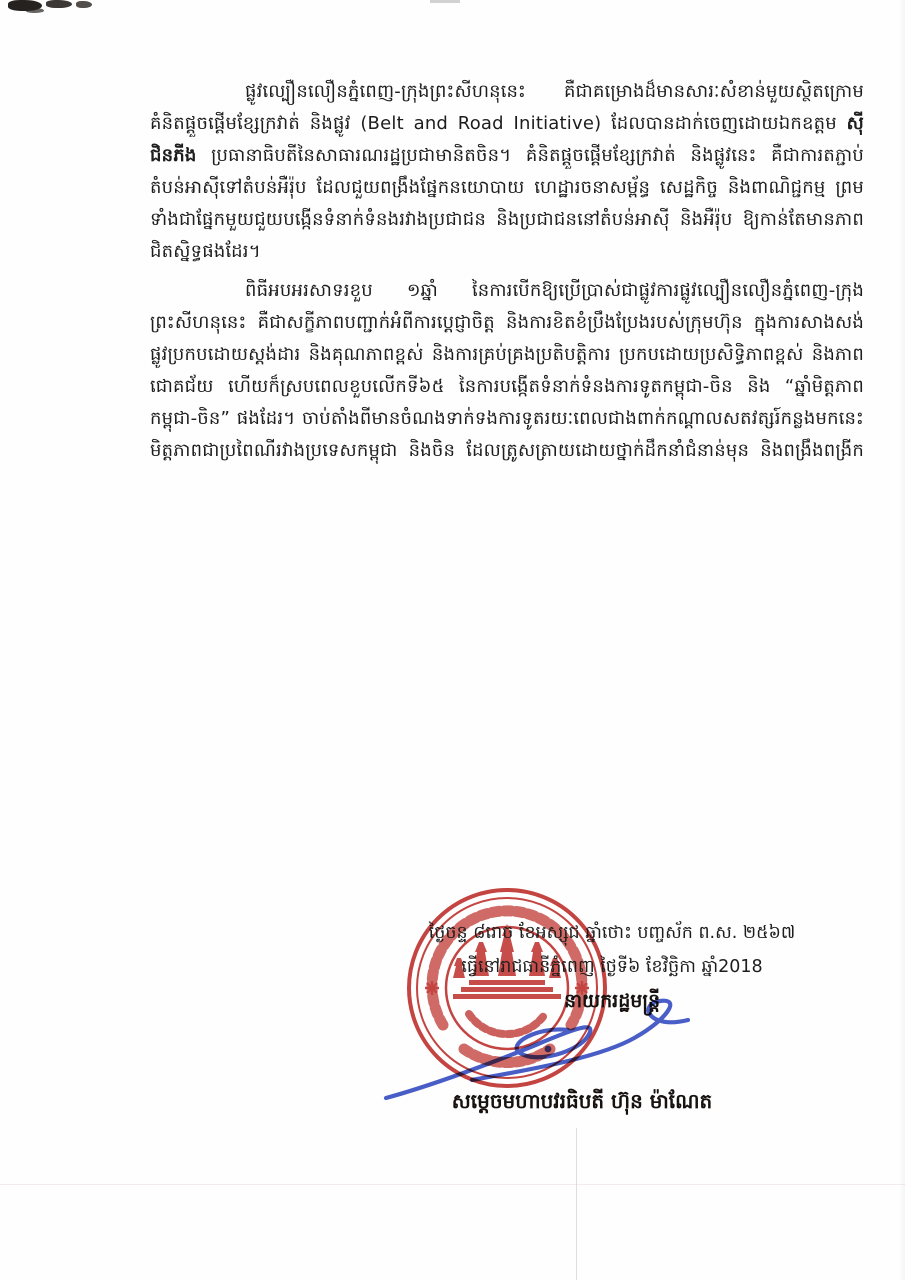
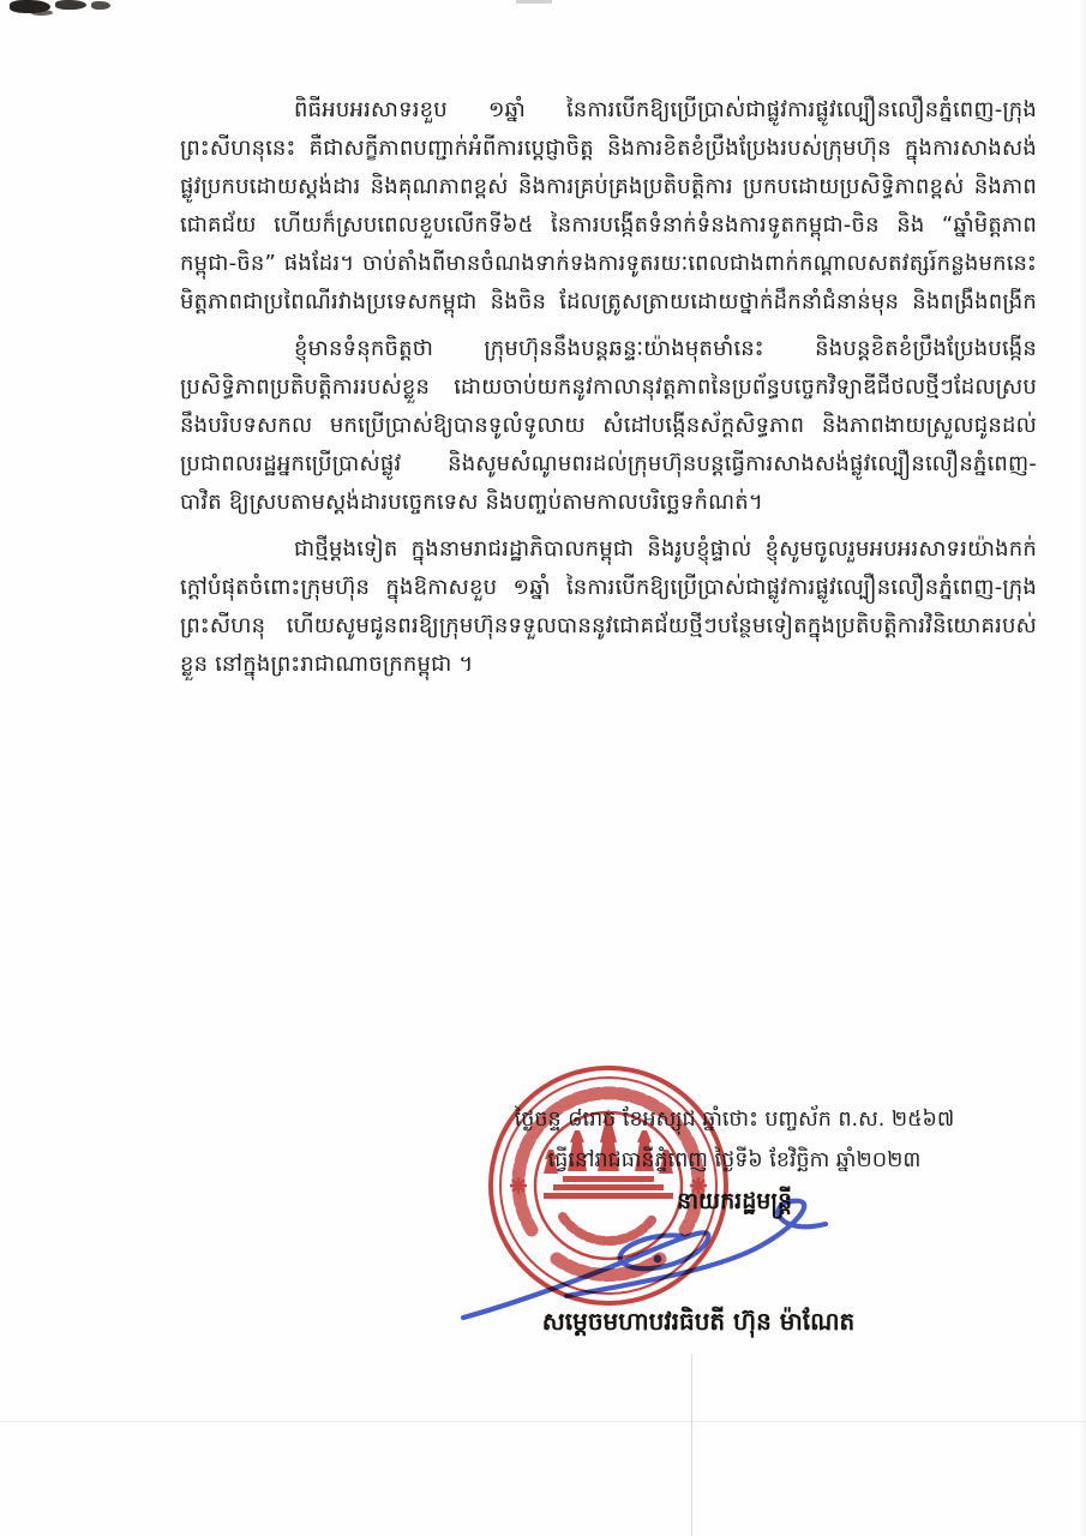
- ផ្លូវល្បឿនលឿនភ្នំពេញ-ក្រុងព្រះសីហនុនេះ គឺជាគម្រោងដ៏មានសារៈសំខាន់មួយស្ថិតក្រោមគំនិតផ្ដួចផ្ដើមខ្សែក្រវាត់ និងផ្លូវ (Belt and Road Initiative) ដែលបានដាក់ចេញដោយឯកឧត្តម ស៊ី ជិនភីង ប្រធានាធិបតីនៃសាធារណរដ្ឋប្រជាមានិតចិន។ គំនិតផ្ដួចផ្ដើមខ្សែក្រវាត់ និងផ្លូវនេះ គឺជាការតភ្ជាប់តំបន់អាស៊ីទៅតំបន់អឺរ៉ុប ដែលជួយពង្រឹងផ្នែកនយោបាយ ហេដ្ឋារចនាសម្ព័ន្ធ សេដ្ឋកិច្ច និងពាណិជ្ជកម្ម ព្រមទាំងជាផ្នែកមួយជួយបង្កើនទំនាក់ទំនងរវាងប្រជាជន និងប្រជាជននៅតំបន់អាស៊ី និងអឺរ៉ុប ឱ្យកាន់តែមានភាពជិតស្និទ្ធផងដែរ។
  ពិធីអបអរសាទរខួប ១ឆ្នាំ នៃការបើកឱ្យប្រើប្រាស់ជាផ្លូវការផ្លូវល្បឿនលឿនភ្នំពេញ-ក្រុងព្រះសីហនុនេះ គឺជាសក្ខីភាពបញ្ជាក់អំពីការប្ដេជ្ញាចិត្ត និងការខិតខំប្រឹងប្រែងរបស់ក្រុមហ៊ុន ក្នុងការសាងសង់ផ្លូវប្រកបដោយស្តង់ដារ និងគុណភាពខ្ពស់ និងការគ្រប់គ្រងប្រតិបត្តិការ ប្រកបដោយប្រសិទ្ធិភាពខ្ពស់ និងភាពជោគជ័យ ហើយក៏ស្របពេលខួបលើកទី៦៥ នៃការបង្កើតទំនាក់ទំនងការទូតកម្ពុជា-ចិន និង “ឆ្នាំមិត្តភាពកម្ពុជា-ចិន” ផងដែរ។ ចាប់តាំងពីមានចំណងទាក់ទងការទូតរយៈពេលជាងពាក់កណ្ដាលសតវត្សរ៍កន្លងមកនេះ មិត្តភាពជាប្រពៃណីរវាងប្រទេសកម្ពុជា និងចិន ដែលត្រូសត្រាយដោយថ្នាក់ដឹកនាំជំនាន់មុន និងពង្រឹងពង្រីក
+ ខ្ញុំមានទំនុកចិត្តថា ក្រុមហ៊ុននឹងបន្តឆន្ទៈយ៉ាងមុតមាំនេះ និងបន្តខិតខំប្រឹងប្រែងបង្កើនប្រសិទ្ធិភាពប្រតិបត្តិការរបស់ខ្លួន ដោយចាប់យកនូវកាលានុវត្តភាពនៃប្រព័ន្ធបច្ចេកវិទ្យាឌីជីថលថ្មីៗដែលស្របនឹងបរិបទសកល មកប្រើប្រាស់ឱ្យបានទូលំទូលាយ សំដៅបង្កើនស័ក្តសិទ្ធភាព និងភាពងាយស្រួលជូនដល់ប្រជាពលរដ្ឋអ្នកប្រើប្រាស់ផ្លូវ និងសូមសំណូមពរដល់ក្រុមហ៊ុនបន្តធ្វើការសាងសង់ផ្លូវល្បឿនលឿនភ្នំពេញ-បាវិត ឱ្យស្របតាមស្តង់ដារបច្ចេកទេស និងបញ្ចប់តាមកាលបរិច្ឆេទកំណត់។
+ ជាថ្មីម្តងទៀត ក្នុងនាមរាជរដ្ឋាភិបាលកម្ពុជា និងរូបខ្ញុំផ្ទាល់ ខ្ញុំសូមចូលរួមអបអរសាទរយ៉ាងកក់ក្ដៅបំផុតចំពោះក្រុមហ៊ុន ក្នុងឱកាសខួប ១ឆ្នាំ នៃការបើកឱ្យប្រើប្រាស់ជាផ្លូវការផ្លូវល្បឿនលឿនភ្នំពេញ-ក្រុងព្រះសីហនុ ហើយសូមជូនពរឱ្យក្រុមហ៊ុនទទួលបាននូវជោគជ័យថ្មីៗបន្ថែមទៀតក្នុងប្រតិបត្តិការវិនិយោគរបស់ខ្លួន នៅក្នុងព្រះរាជាណាចក្រកម្ពុជា ។
  ថ្ងៃចន្ទ ៨រោច ខែអស្សុជ ឆ្នាំថោះ បញ្ចស័ក ព.ស. ២៥៦៧
- ធ្វើនៅរាជធានីភ្នំពេញ ថ្ងៃទី៦ ខែវិច្ឆិកា ឆ្នាំ2018
+ ធ្វើនៅរាជធានីភ្នំពេញ ថ្ងៃទី៦ ខែវិច្ឆិកា ឆ្នាំ២០២៣
  នាយករដ្ឋមន្ត្
  សម្តេចមហាបវរធិបតី ហ៊ុន ម៉ាណែត
